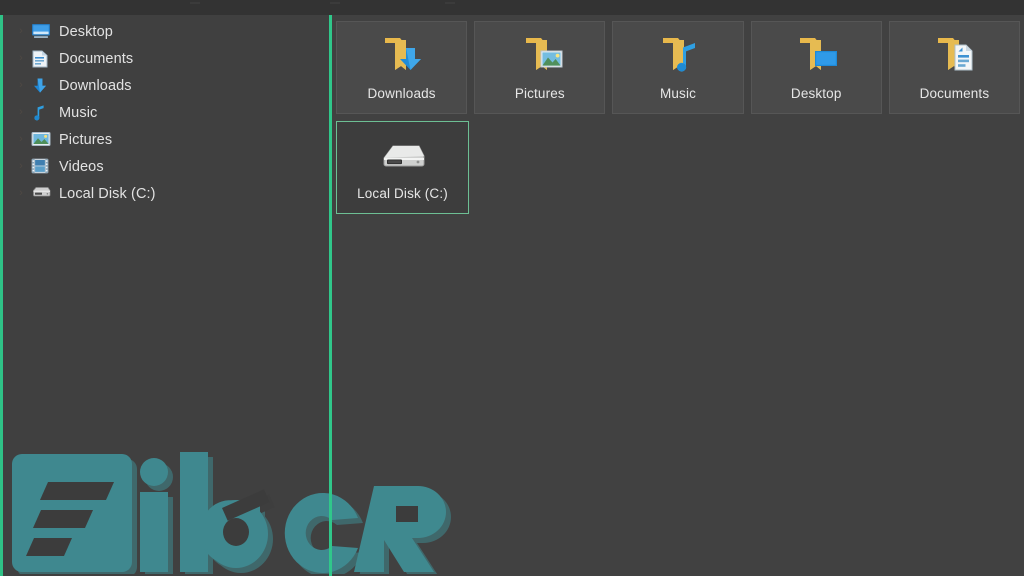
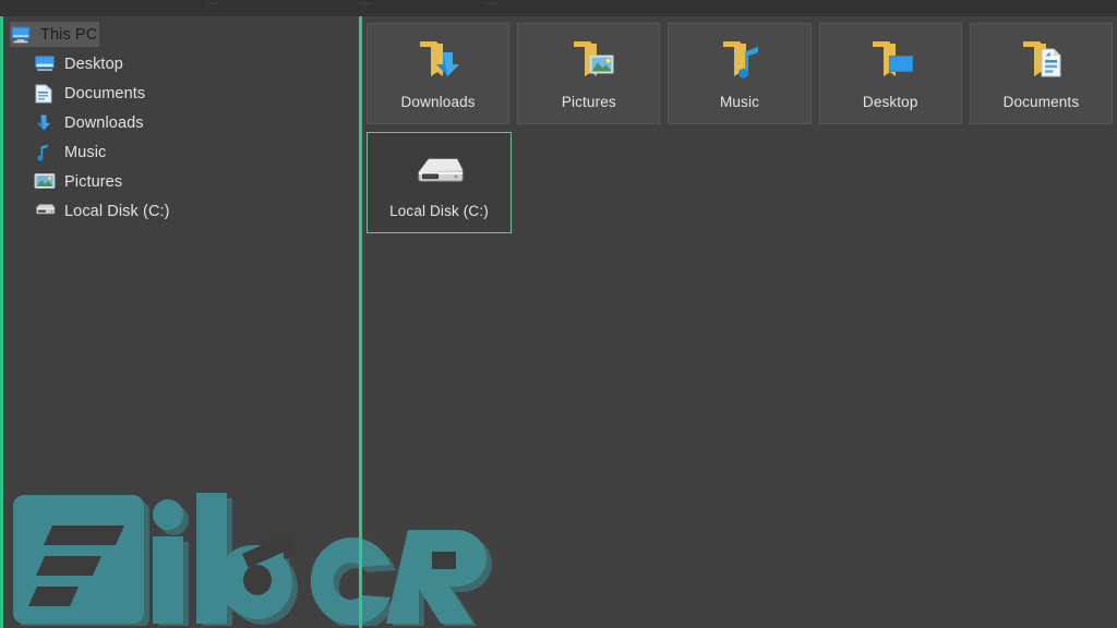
+ This PC
  Desktop
  Documents
  Downloads
  Music
  Pictures
- Videos
  Local Disk (C:)
  Downloads
  Pictures
  Music
  Desktop
  Documents
  Local Disk (C:)
